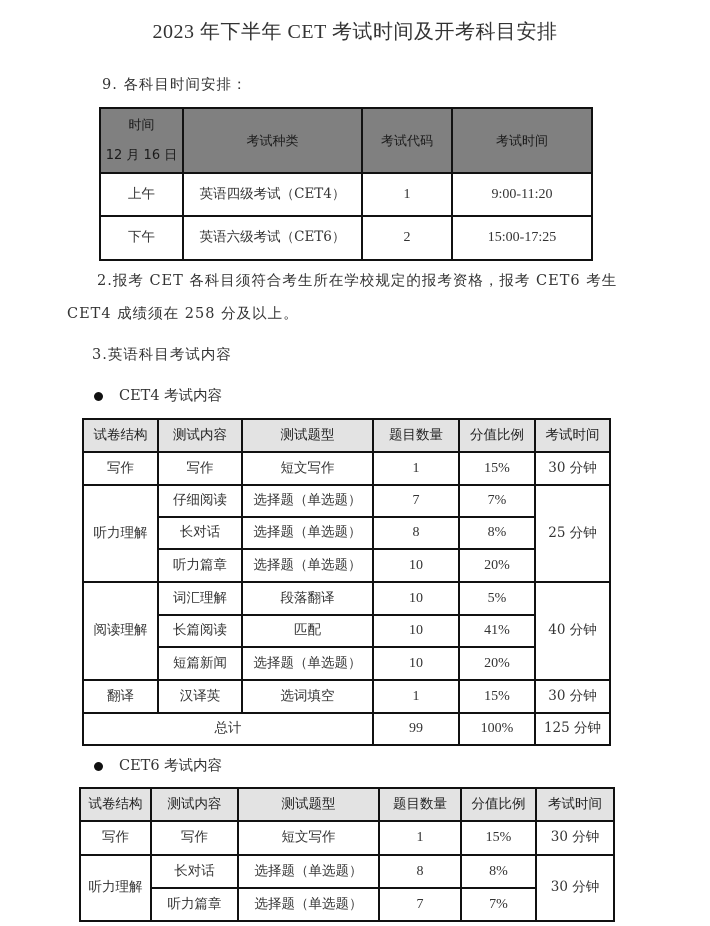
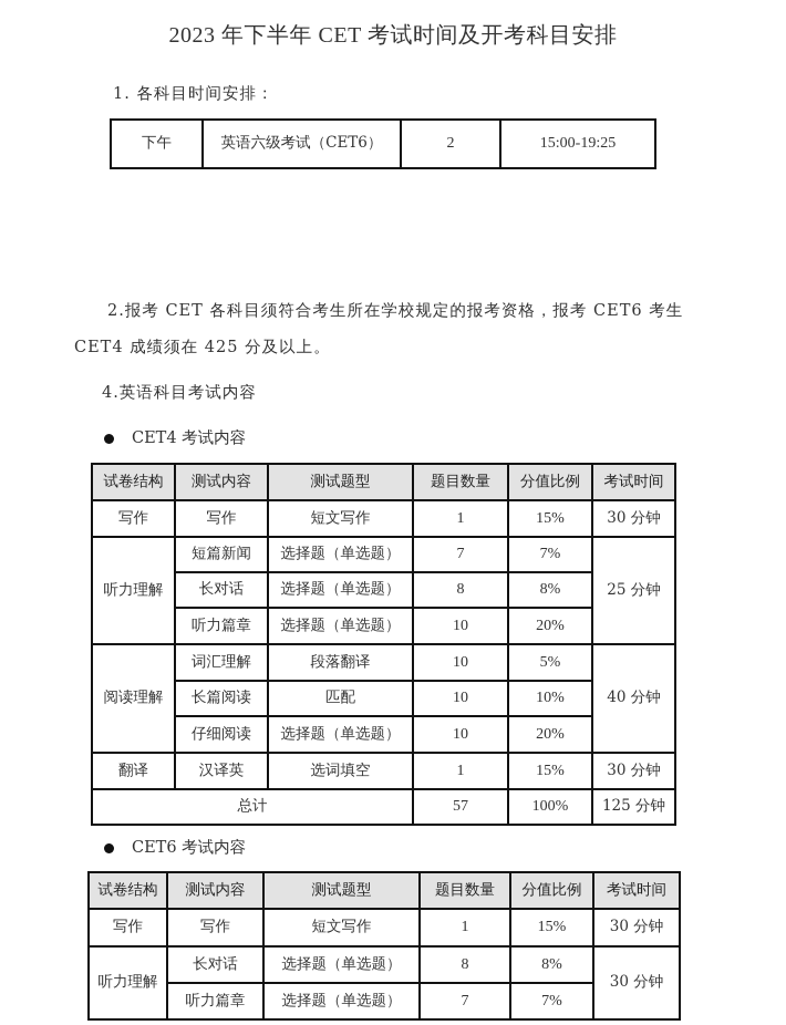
  2023 年下半年 CET 考试时间及开考科目安排
- 9. 各科目时间安排：
+ 1. 各科目时间安排：
- 时间 12 月 16 日	考试种类	考试代码	考试时间
- 上午	英语四级考试（CET4）	1	9:00-11:20
- 下午	英语六级考试（CET6）	2	15:00-17:25
+ 下午	英语六级考试（CET6）	2	15:00-19:25
  2.报考 CET 各科目须符合考生所在学校规定的报考资格，报考 CET6 考生
- CET4 成绩须在 258 分及以上。
+ CET4 成绩须在 425 分及以上。
- 3.英语科目考试内容
+ 4.英语科目考试内容
  CET4 考试内容
  试卷结构	测试内容	测试题型	题目数量	分值比例	考试时间
  写作	写作	短文写作	1	15%	30 分钟
- 听力理解	仔细阅读	选择题（单选题）	7	7%	25 分钟
+ 听力理解	短篇新闻	选择题（单选题）	7	7%	25 分钟
  长对话	选择题（单选题）	8	8%
  听力篇章	选择题（单选题）	10	20%
  阅读理解	词汇理解	段落翻译	10	5%	40 分钟
- 长篇阅读	匹配	10	41%
+ 长篇阅读	匹配	10	10%
- 短篇新闻	选择题（单选题）	10	20%
+ 仔细阅读	选择题（单选题）	10	20%
  翻译	汉译英	选词填空	1	15%	30 分钟
- 总计	99	100%	125 分钟
+ 总计	57	100%	125 分钟
  CET6 考试内容
  试卷结构	测试内容	测试题型	题目数量	分值比例	考试时间
  写作	写作	短文写作	1	15%	30 分钟
  听力理解	长对话	选择题（单选题）	8	8%	30 分钟
  听力篇章	选择题（单选题）	7	7%
